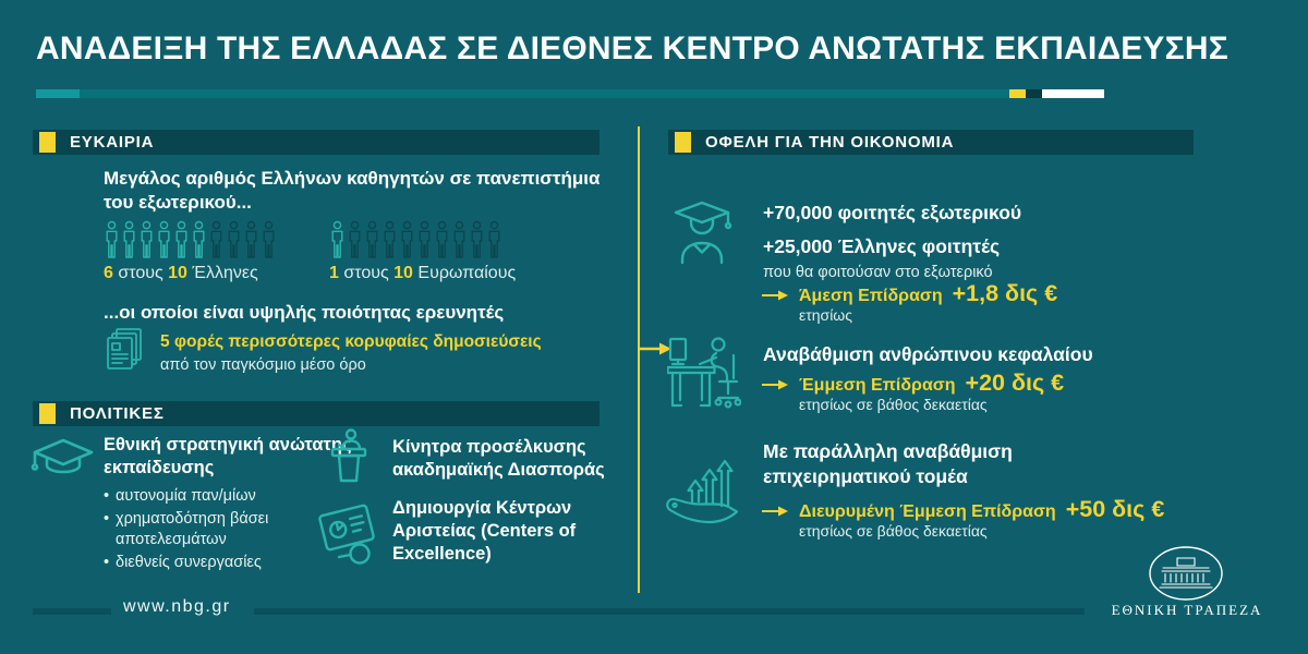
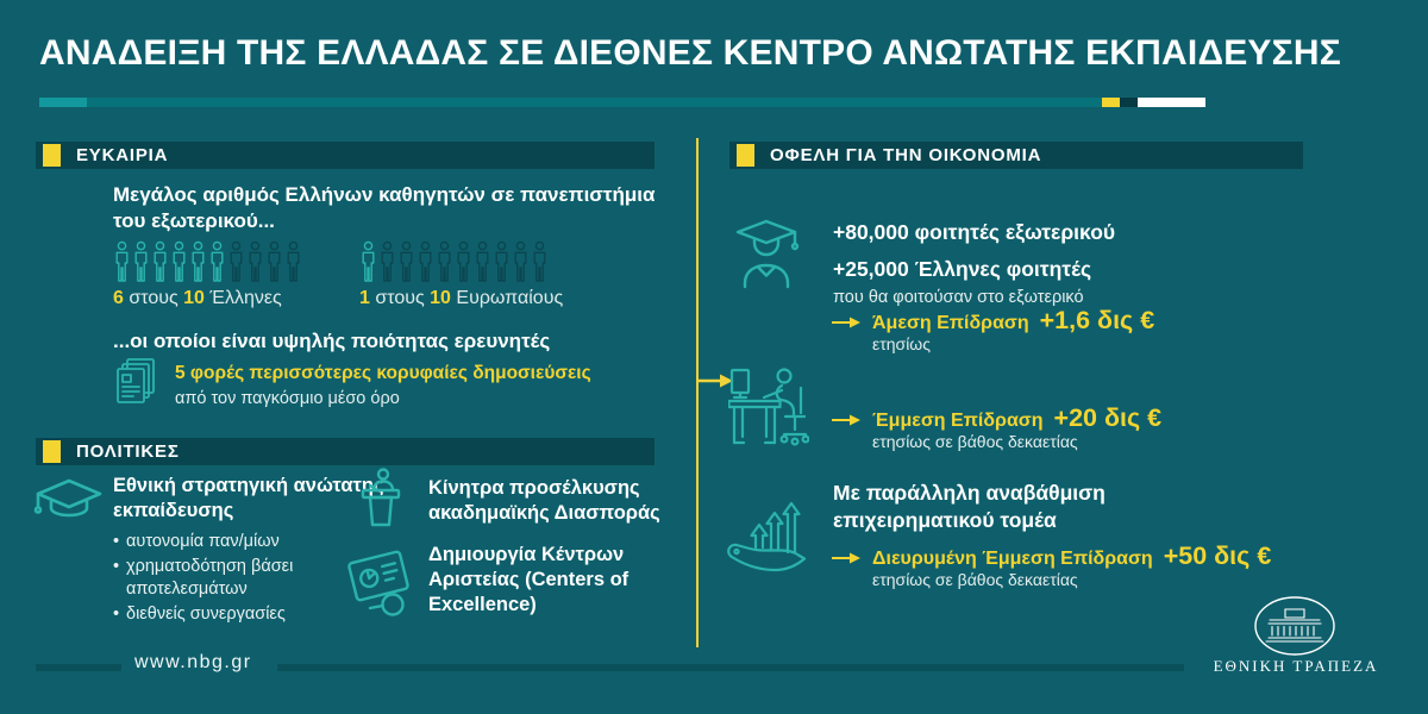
  ΑΝΑΔΕΙΞΗ ΤΗΣ ΕΛΛΑΔΑΣ ΣΕ ΔΙΕΘΝΕΣ ΚΕΝΤΡΟ ΑΝΩΤΑΤΗΣ ΕΚΠΑΙΔΕΥΣΗΣ
  ΕΥΚΑΙΡΙΑ
  Μεγάλος αριθμός Ελλήνων καθηγητών σε πανεπιστήμια του εξωτερικού...
  6 στους 10 Έλληνες
  1 στους 10 Ευρωπαίους
  ...οι οποίοι είναι υψηλής ποιότητας ερευνητές
  5 φορές περισσότερες κορυφαίες δημοσιεύσεις
  από τον παγκόσμιο μέσο όρο
  ΠΟΛΙΤΙΚΕΣ
  Εθνική στρατηγική ανώτατης εκπαίδευσης
  αυτονομία παν/μίων
  χρηματοδότηση βάσει αποτελεσμάτων
  διεθνείς συνεργασίες
  Κίνητρα προσέλκυσης ακαδημαϊκής Διασποράς
  Δημιουργία Κέντρων Αριστείας (Centers of Excellence)
  ΟΦΕΛΗ ΓΙΑ ΤΗΝ ΟΙΚΟΝΟΜΙΑ
- +70,000 φοιτητές εξωτερικού
+ +80,000 φοιτητές εξωτερικού
  +25,000 Έλληνες φοιτητές
  που θα φοιτούσαν στο εξωτερικό
  Άμεση Επίδραση
- +1,8 δις €
+ +1,6 δις €
  ετησίως
- Αναβάθμιση ανθρώπινου κεφαλαίου
  Έμμεση Επίδραση
  +20 δις €
  ετησίως σε βάθος δεκαετίας
  Με παράλληλη αναβάθμιση επιχειρηματικού τομέα
  Διευρυμένη Έμμεση Επίδραση
  +50 δις €
  ετησίως σε βάθος δεκαετίας
  www.nbg.gr
  ΕΘΝΙΚΗ ΤΡΑΠΕΖΑ
